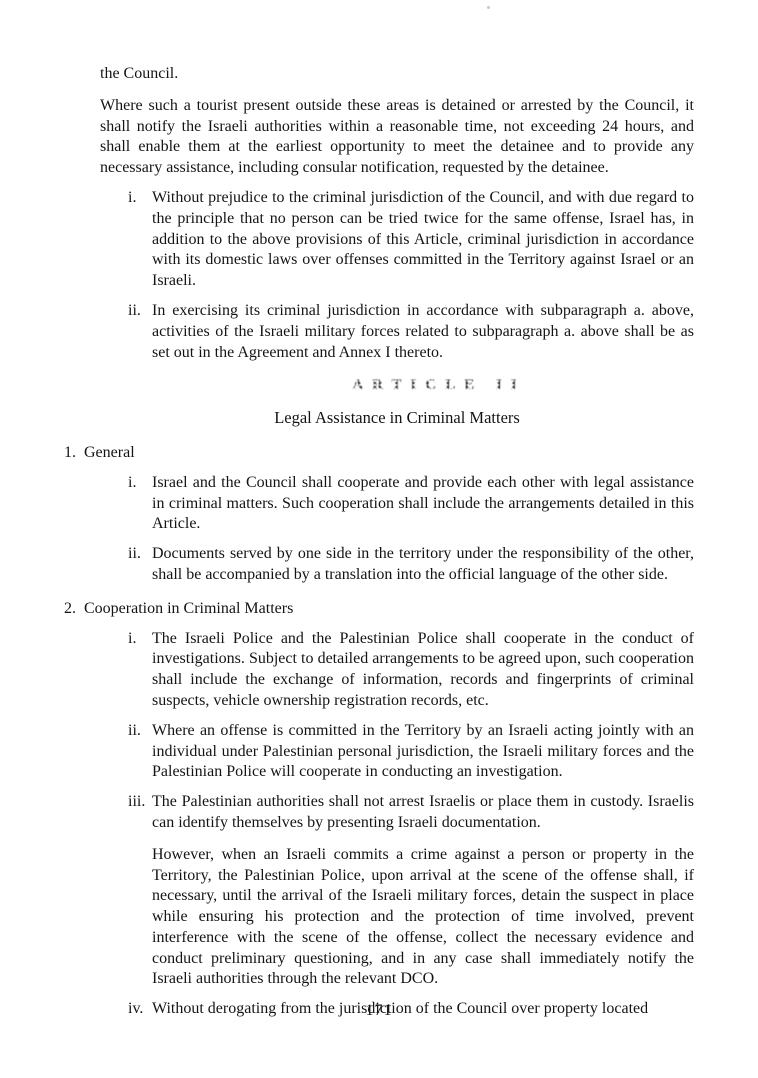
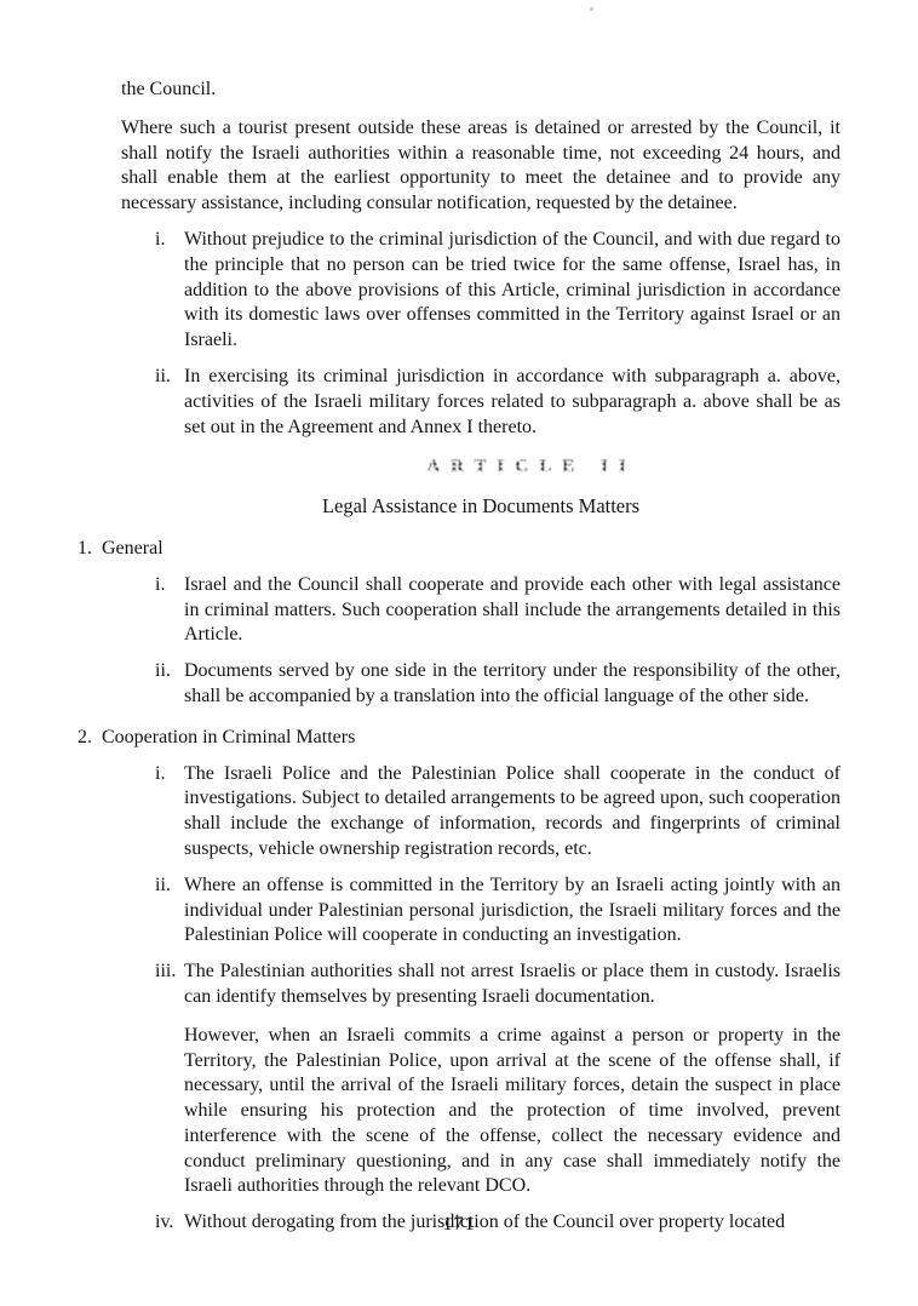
  the Council.
  Where such a tourist present outside these areas is detained or arrested by the Council, it shall notify the Israeli authorities within a reasonable time, not exceeding 24 hours, and shall enable them at the earliest opportunity to meet the detainee and to provide any necessary assistance, including consular notification, requested by the detainee.
  i.
  Without prejudice to the criminal jurisdiction of the Council, and with due regard to the principle that no person can be tried twice for the same offense, Israel has, in addition to the above provisions of this Article, criminal jurisdiction in accordance with its domestic laws over offenses committed in the Territory against Israel or an Israeli.
  ii.
  In exercising its criminal jurisdiction in accordance with subparagraph a. above, activities of the Israeli military forces related to subparagraph a. above shall be as set out in the Agreement and Annex I thereto.
  ARTICLE II
- Legal Assistance in Criminal Matters
+ Legal Assistance in Documents Matters
  1.
  General
  i.
  Israel and the Council shall cooperate and provide each other with legal assistance in criminal matters. Such cooperation shall include the arrangements detailed in this Article.
  ii.
  Documents served by one side in the territory under the responsibility of the other, shall be accompanied by a translation into the official language of the other side.
  2.
  Cooperation in Criminal Matters
  i.
  The Israeli Police and the Palestinian Police shall cooperate in the conduct of investigations. Subject to detailed arrangements to be agreed upon, such cooperation shall include the exchange of information, records and fingerprints of criminal suspects, vehicle ownership registration records, etc.
  ii.
  Where an offense is committed in the Territory by an Israeli acting jointly with an individual under Palestinian personal jurisdiction, the Israeli military forces and the Palestinian Police will cooperate in conducting an investigation.
  iii.
  The Palestinian authorities shall not arrest Israelis or place them in custody. Israelis can identify themselves by presenting Israeli documentation.
  However, when an Israeli commits a crime against a person or property in the Territory, the Palestinian Police, upon arrival at the scene of the offense shall, if necessary, until the arrival of the Israeli military forces, detain the suspect in place while ensuring his protection and the protection of time involved, prevent interference with the scene of the offense, collect the necessary evidence and conduct preliminary questioning, and in any case shall immediately notify the Israeli authorities through the relevant DCO.
  iv.
  Without derogating from the jurisdiction of the Council over property located
  171
